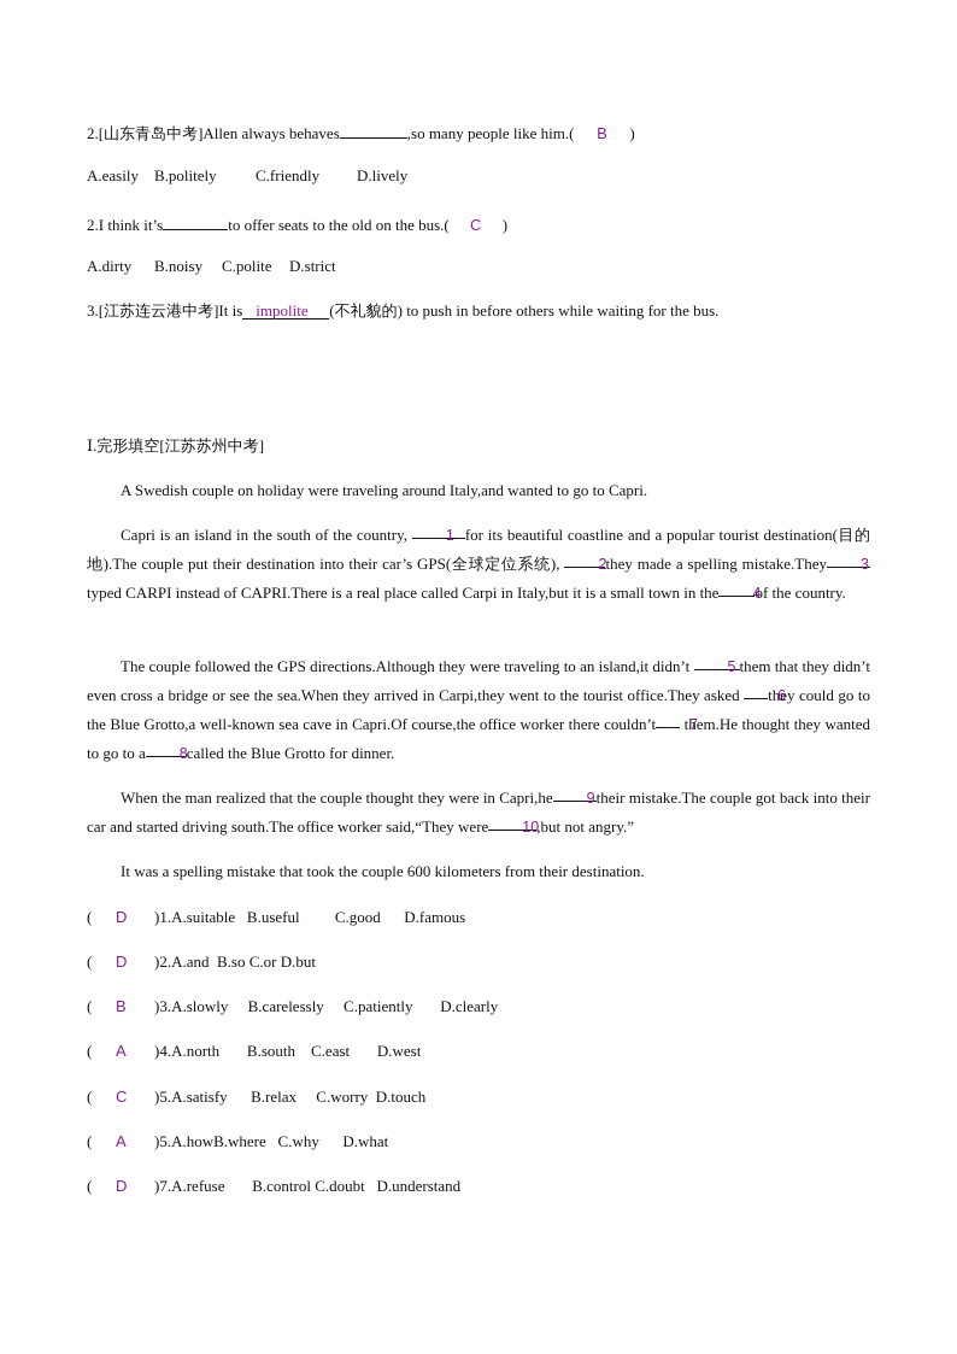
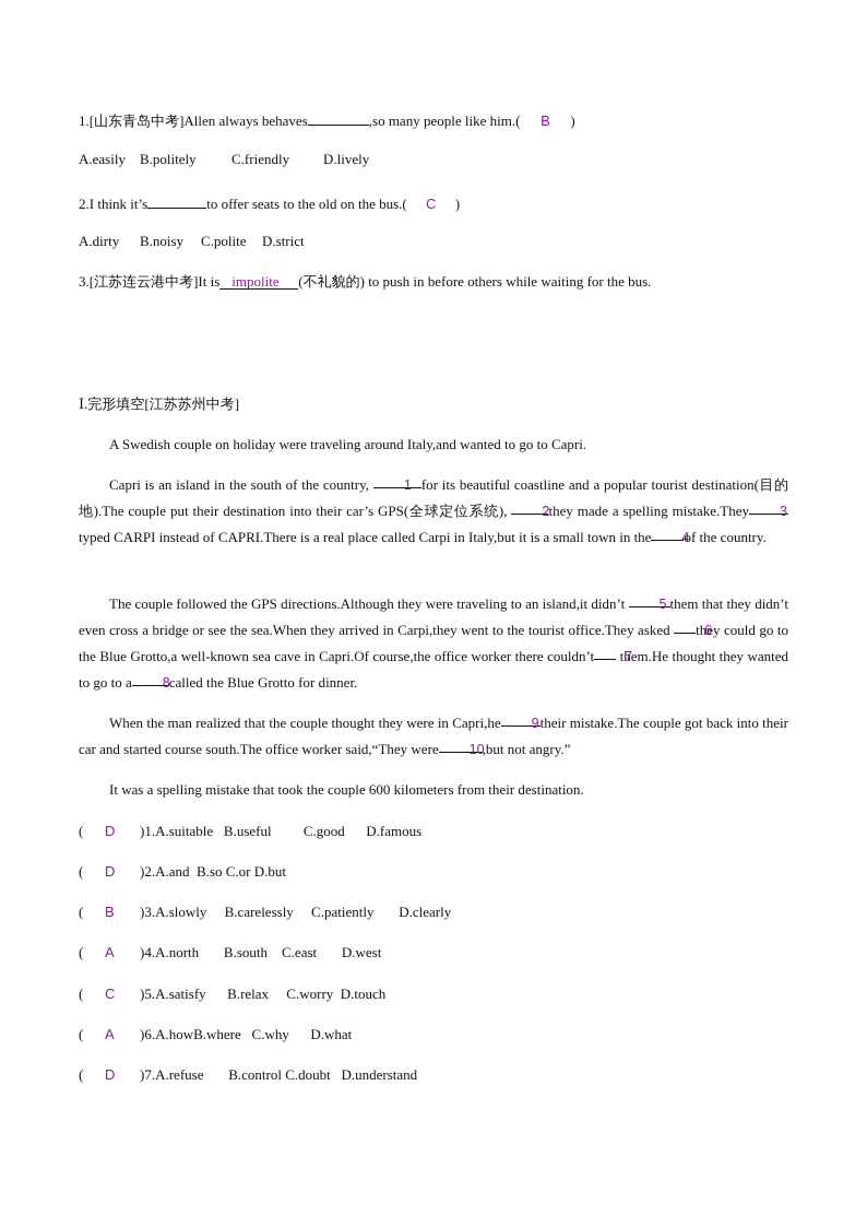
- 2.[山东青岛中考]Allen always behaves ,so many people like him.( B )
+ 1.[山东青岛中考]Allen always behaves ,so many people like him.( B )
  A.easily B.politely C.friendly D.lively
  2.I think it’s to offer seats to the old on the bus.( C )
  A.dirty B.noisy C.polite D.strict
  3.[江苏连云港中考]It is impolite (不礼貌的) to push in before others while waiting for the bus.
  Ⅰ.完形填空[江苏苏州中考]
  A Swedish couple on holiday were traveling around Italy,and wanted to go to Capri.
  Capri is an island in the south of the country, 1 for its beautiful coastline and a popular tourist destination(目的地).The couple put their destination into their car’s GPS(全球定位系统), 2they made a spelling mistake.They 3typed CARPI instead of CAPRI.There is a real place called Carpi in Italy,but it is a small town in the 4of the country.
  The couple followed the GPS directions.Although they were traveling to an island,it didn’t 5 them that they didn’t even cross a bridge or see the sea.When they arrived in Carpi,they went to the tourist office.They asked 6they could go to the Blue Grotto,a well-known sea cave in Capri.Of course,the office worker there couldn’t 7 them.He thought they wanted to go to a 8called the Blue Grotto for dinner.
- When the man realized that the couple thought they were in Capri,he 9their mistake.The couple got back into their car and started driving south.The office worker said,“They were 10,but not angry.”
+ When the man realized that the couple thought they were in Capri,he 9their mistake.The couple got back into their car and started course south.The office worker said,“They were 10,but not angry.”
  It was a spelling mistake that took the couple 600 kilometers from their destination.
  ( D )1.A.suitable B.useful C.good D.famous
  ( D )2.A.and B.so C.or D.but
  ( B )3.A.slowly B.carelessly C.patiently D.clearly
  ( A )4.A.north B.south C.east D.west
  ( C )5.A.satisfy B.relax C.worry D.touch
- ( A )5.A.howB.where C.why D.what
+ ( A )6.A.howB.where C.why D.what
  ( D )7.A.refuse B.control C.doubt D.understand
